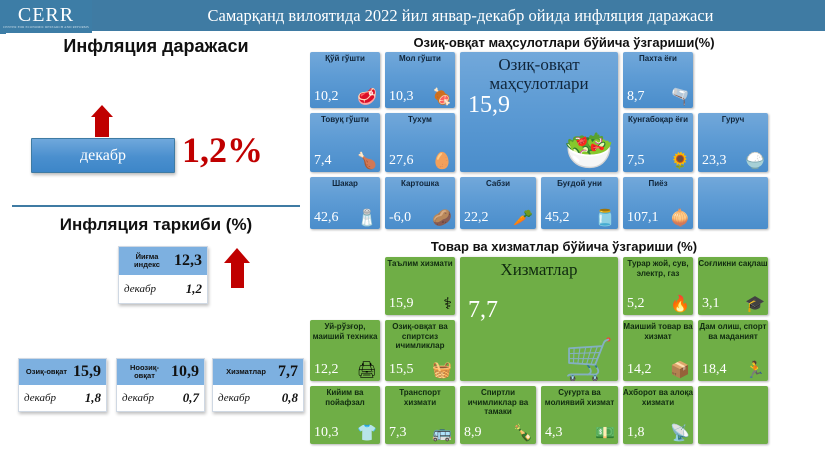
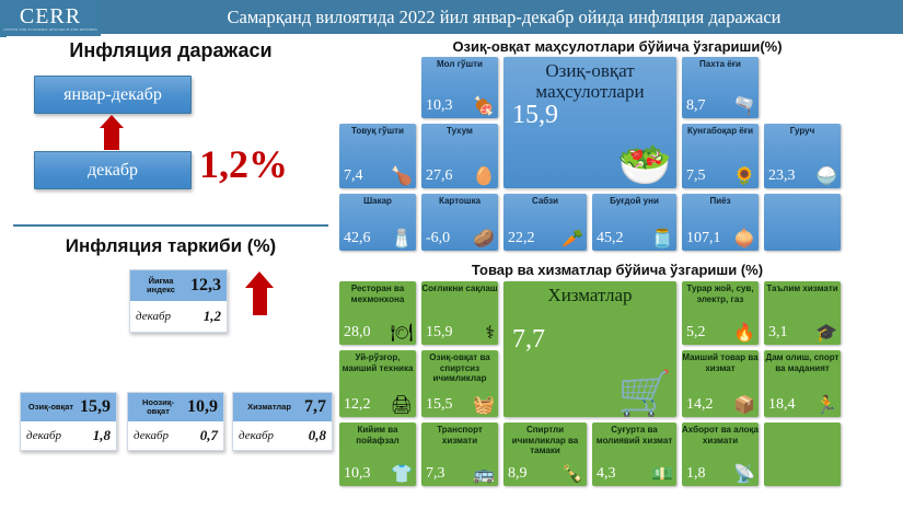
  CERR
  Самарқанд вилоятида 2022 йил январ-декабр ойида инфляция даражаси
  Инфляция даражаси
+ январ-декабр
  декабр
  1,2%
  Инфляция таркиби (%)
  Йиғма индекс
  12,3
  декабр
  1,2
  Озиқ-овқат
  15,9
  декабр
  1,8
  Ноозиқ-овқат
  10,9
  декабр
  0,7
  Хизматлар
  7,7
  декабр
  0,8
  Озиқ-овқат маҳсулотлари бўйича ўзгариши(%)
  Озиқ-овқат маҳсулотлари
  15,9
  🥗
- Қўй гўшти
- 10,2
- 🥩
  Мол гўшти
  10,3
  🍖
  Пахта ёғи
  8,7
  🫗
  Товуқ гўшти
  7,4
  🍗
  Тухум
  27,6
  🥚
  Кунгабоқар ёғи
  7,5
  🌻
  Гуруч
  23,3
  🍚
  Шакар
  42,6
  🧂
  Картошка
  -6,0
  🥔
  Сабзи
  22,2
  🥕
  Буғдой уни
  45,2
  🫙
  Пиёз
  107,1
  🧅
  Товар ва хизматлар бўйича ўзгариши (%)
  Хизматлар
  7,7
  🛒
+ Ресторан ва мехмонхона
+ 28,0
+ 🍽
- Таълим хизмати
+ Соғликни сақлаш
  15,9
  ⚕
  Турар жой, сув, электр, газ
  5,2
  🔥
- Соғликни сақлаш
+ Таълим хизмати
  3,1
  🎓
  Уй-рўзғор, маиший техника
  12,2
  🖨
  Озиқ-овқат ва спиртсиз ичимликлар
  15,5
  🧺
  Маиший товар ва хизмат
  14,2
  📦
  Дам олиш, спорт ва маданият
  18,4
  🏃
  Кийим ва пойафзал
  10,3
  👕
  Транспорт хизмати
  7,3
  🚌
  Спиртли ичимликлар ва тамаки
  8,9
  🍾
  Суғурта ва молиявий хизмат
  4,3
  💵
  Ахборот ва алоқа хизмати
  1,8
  📡
